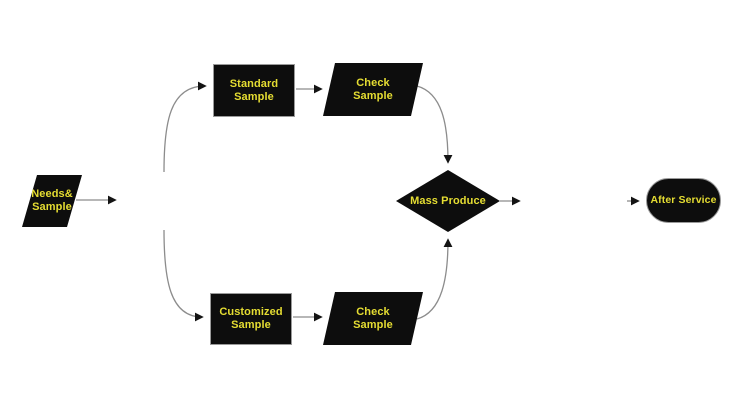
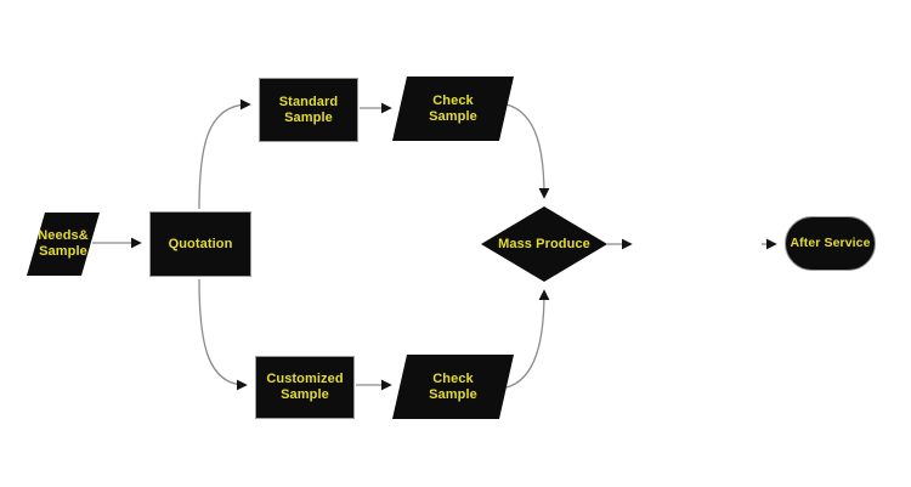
  Needs&
  Sample
+ Quotation
  Standard
  Sample
  Check
  Sample
  Customized
  Sample
  Check
  Sample
  Mass Produce
  After Service
